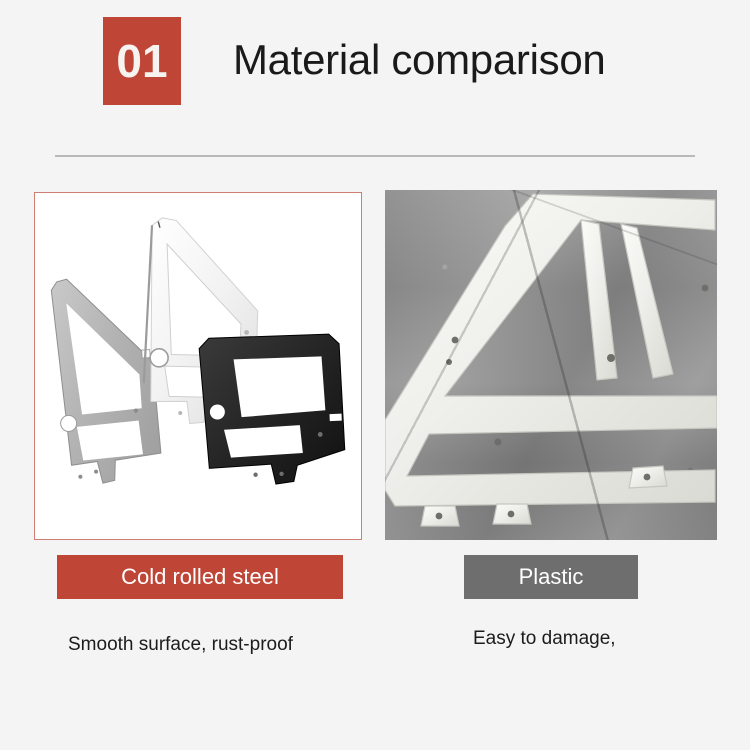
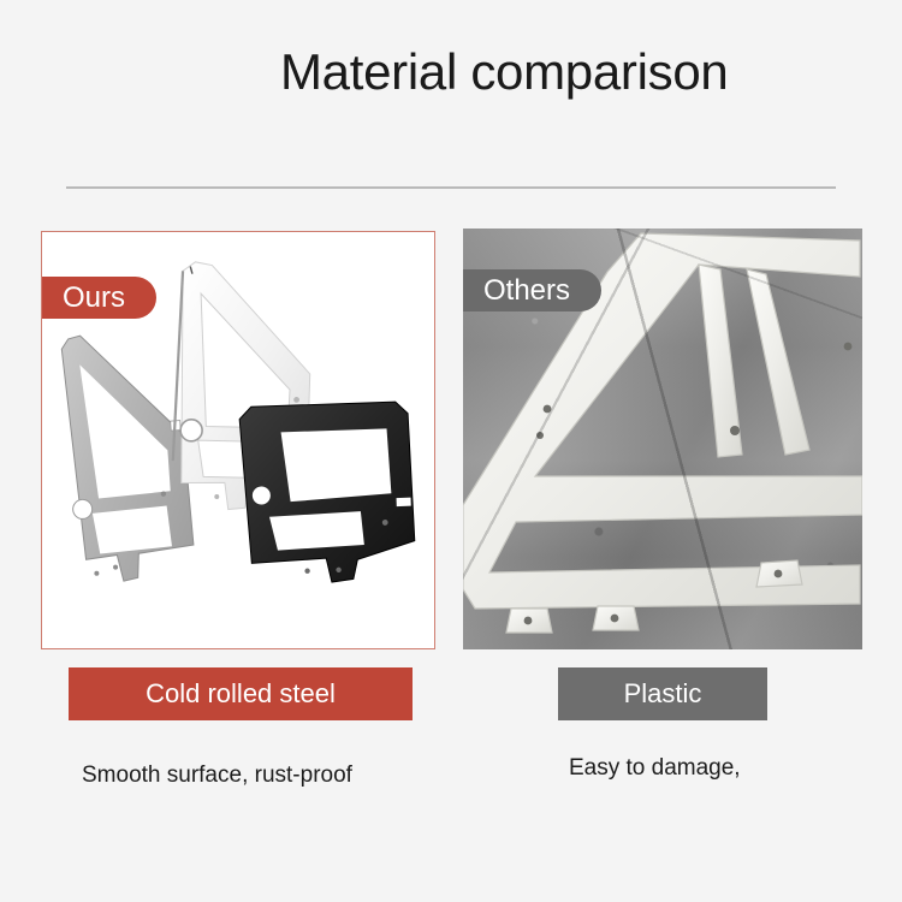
- 01
  Material comparison
+ Ours
+ Others
  Cold rolled steel
  Plastic
  Smooth surface, rust-proof
  Easy to damage,
